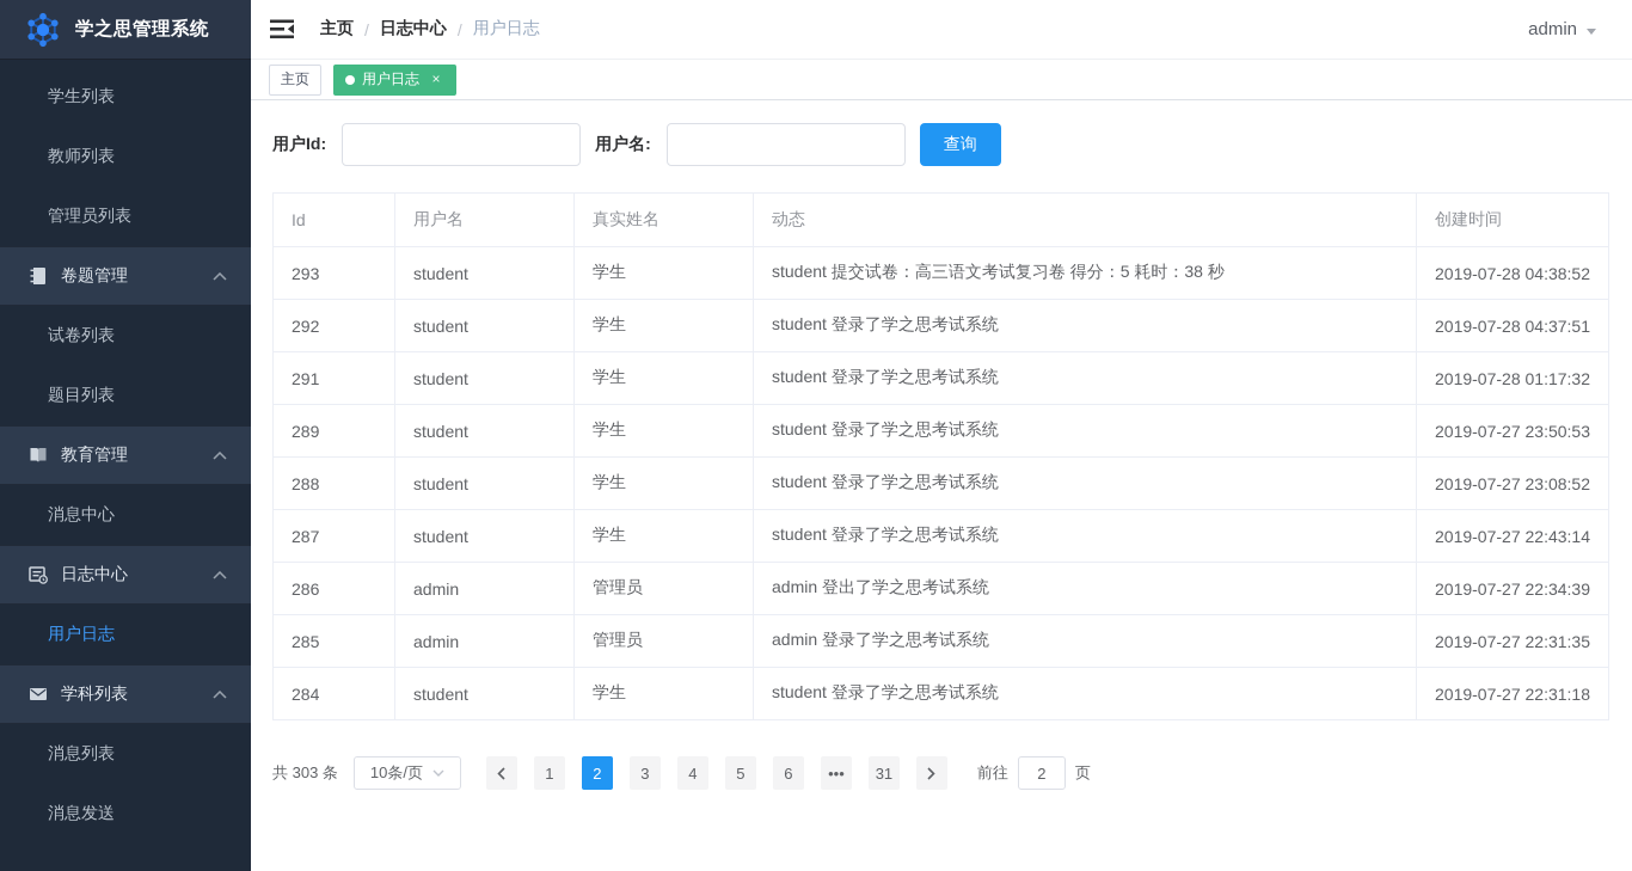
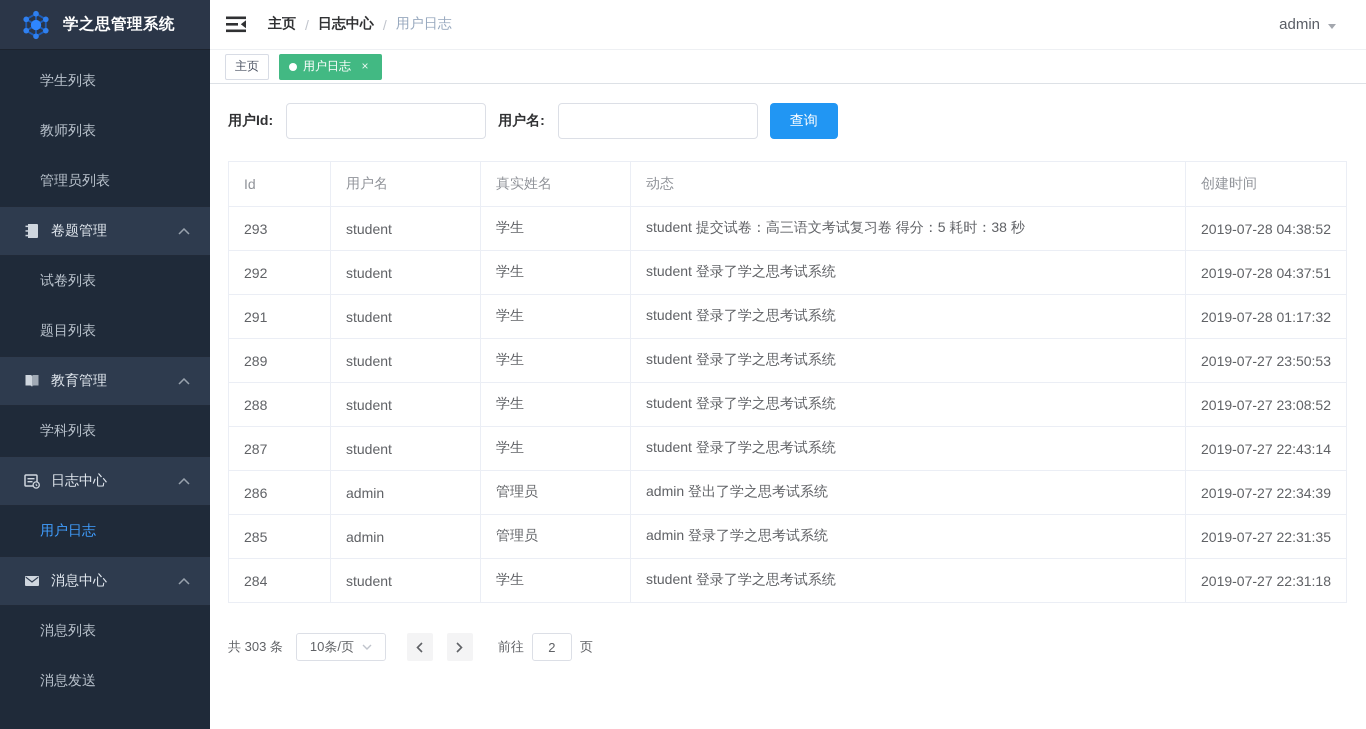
  学之思管理系统
  学生列表
  教师列表
  管理员列表
  卷题管理
  试卷列表
  题目列表
  教育管理
- 消息中心
+ 学科列表
  日志中心
  用户日志
- 学科列表
+ 消息中心
  消息列表
  消息发送
  主页
  /
  日志中心
  /
  用户日志
  admin
  主页
  用户日志
  ×
  用户Id:
  用户名:
  查询
  Id	用户名	真实姓名	动态	创建时间
  293	student	学生	student 提交试卷：高三语文考试复习卷 得分：5 耗时：38 秒	2019-07-28 04:38:52
  292	student	学生	student 登录了学之思考试系统	2019-07-28 04:37:51
  291	student	学生	student 登录了学之思考试系统	2019-07-28 01:17:32
  289	student	学生	student 登录了学之思考试系统	2019-07-27 23:50:53
  288	student	学生	student 登录了学之思考试系统	2019-07-27 23:08:52
  287	student	学生	student 登录了学之思考试系统	2019-07-27 22:43:14
  286	admin	管理员	admin 登出了学之思考试系统	2019-07-27 22:34:39
  285	admin	管理员	admin 登录了学之思考试系统	2019-07-27 22:31:35
  284	student	学生	student 登录了学之思考试系统	2019-07-27 22:31:18
  共 303 条
  10条/页
- 1 2 3 4 5 6 ••• 31
  前往
  2
  页
